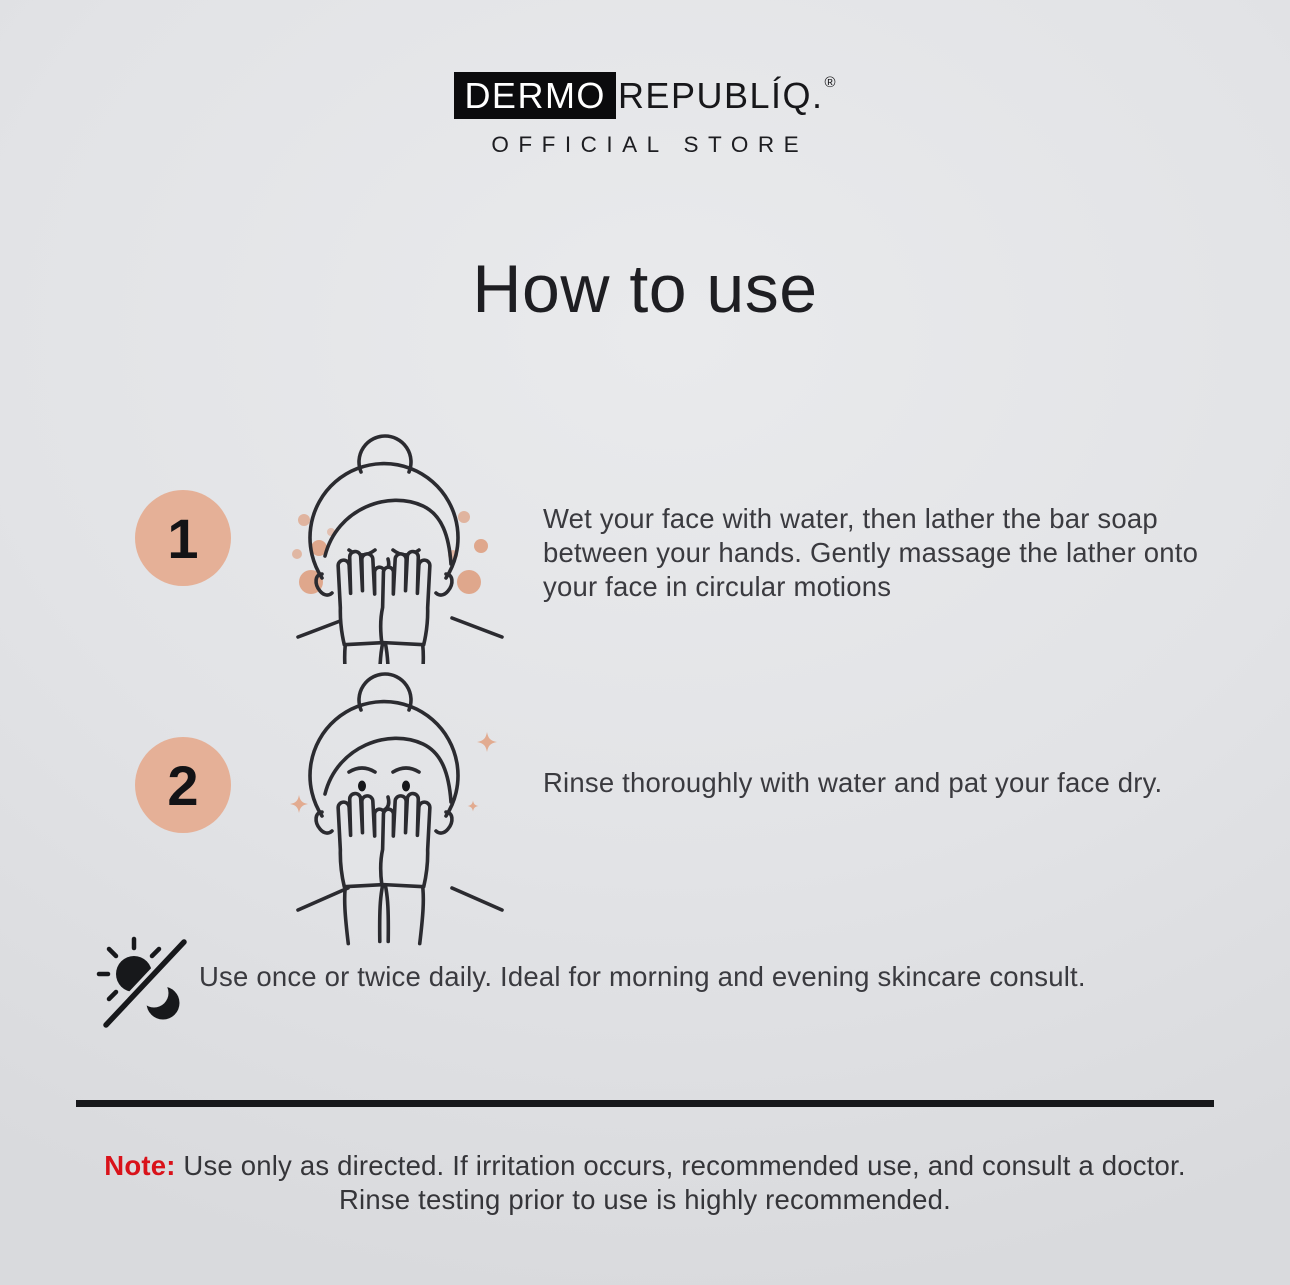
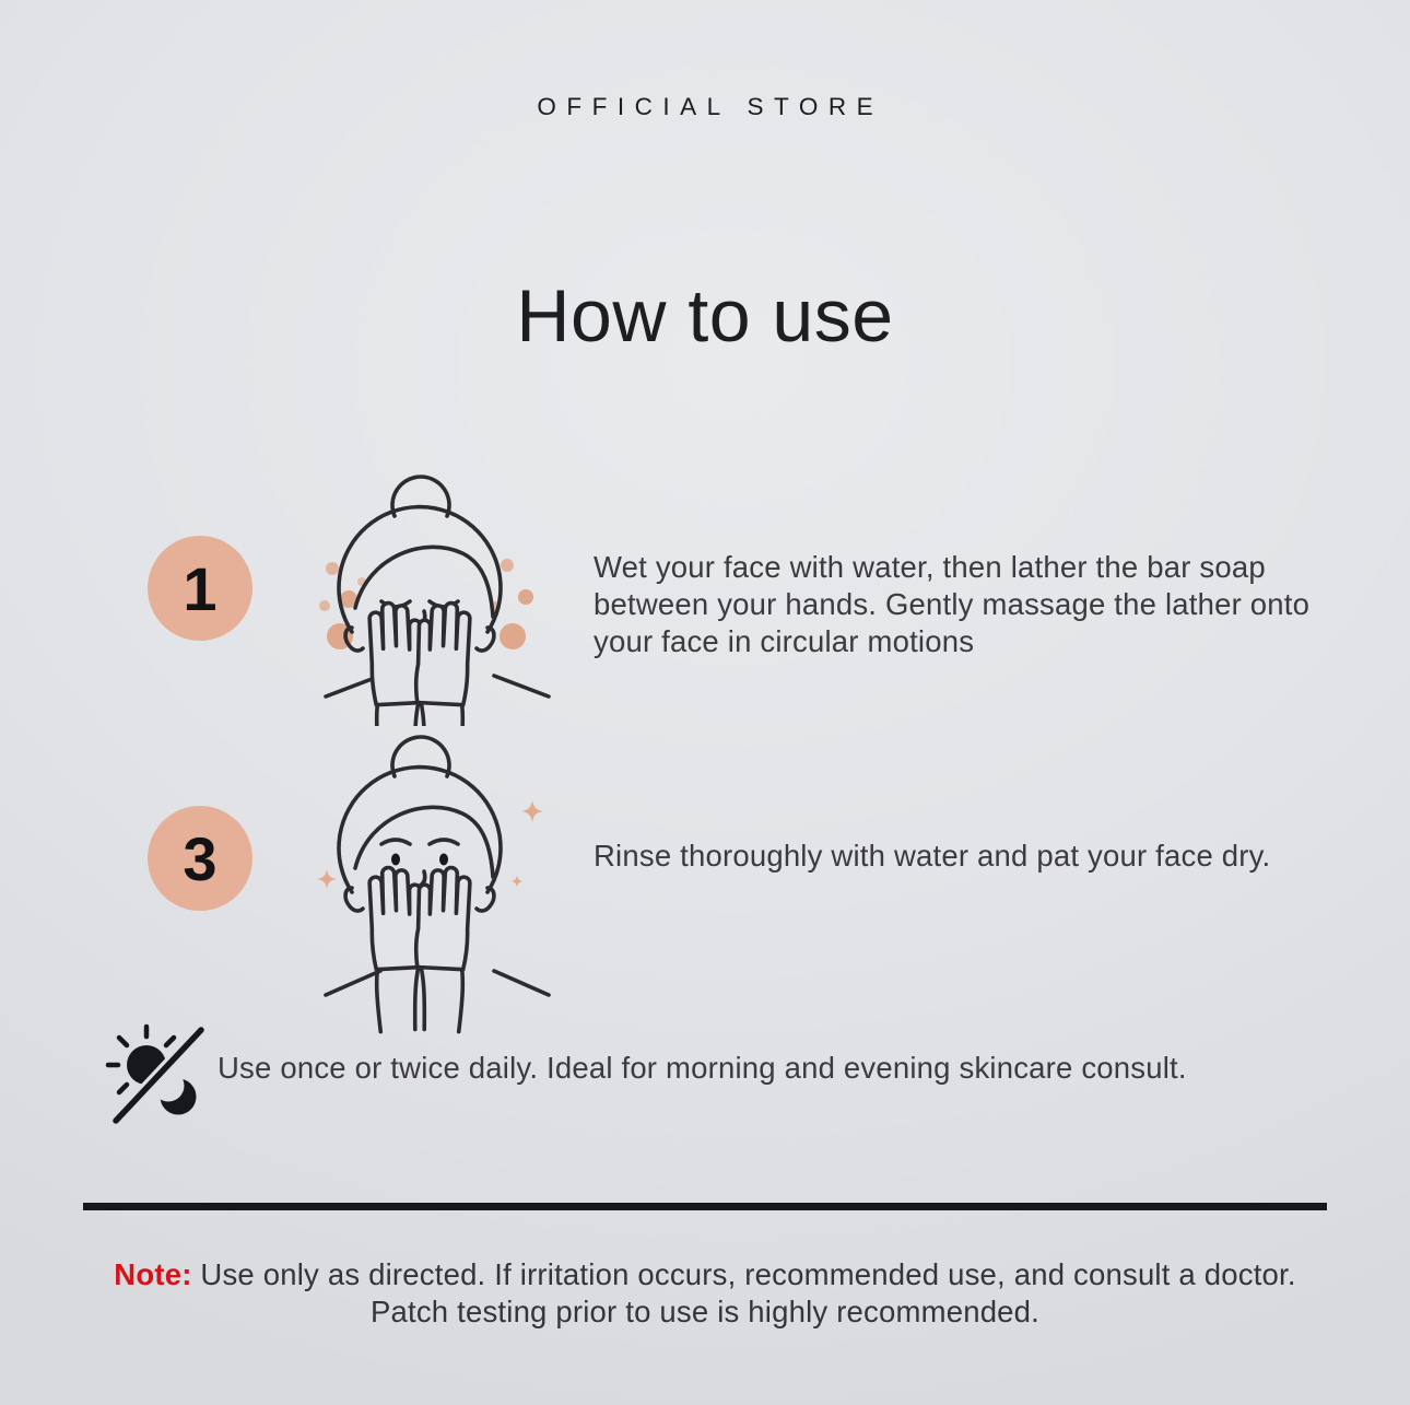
- DERMO
- REPUBLÍQ.
- ®
  OFFICIAL STORE
  How to use
  1
  Wet your face with water, then lather the bar soap between your hands. Gently massage the lather onto your face in circular motions
- 2
+ 3
  Rinse thoroughly with water and pat your face dry.
  Use once or twice daily. Ideal for morning and evening skincare consult.
  Note: Use only as directed. If irritation occurs, recommended use, and consult a doctor.
- Rinse testing prior to use is highly recommended.
+ Patch testing prior to use is highly recommended.
